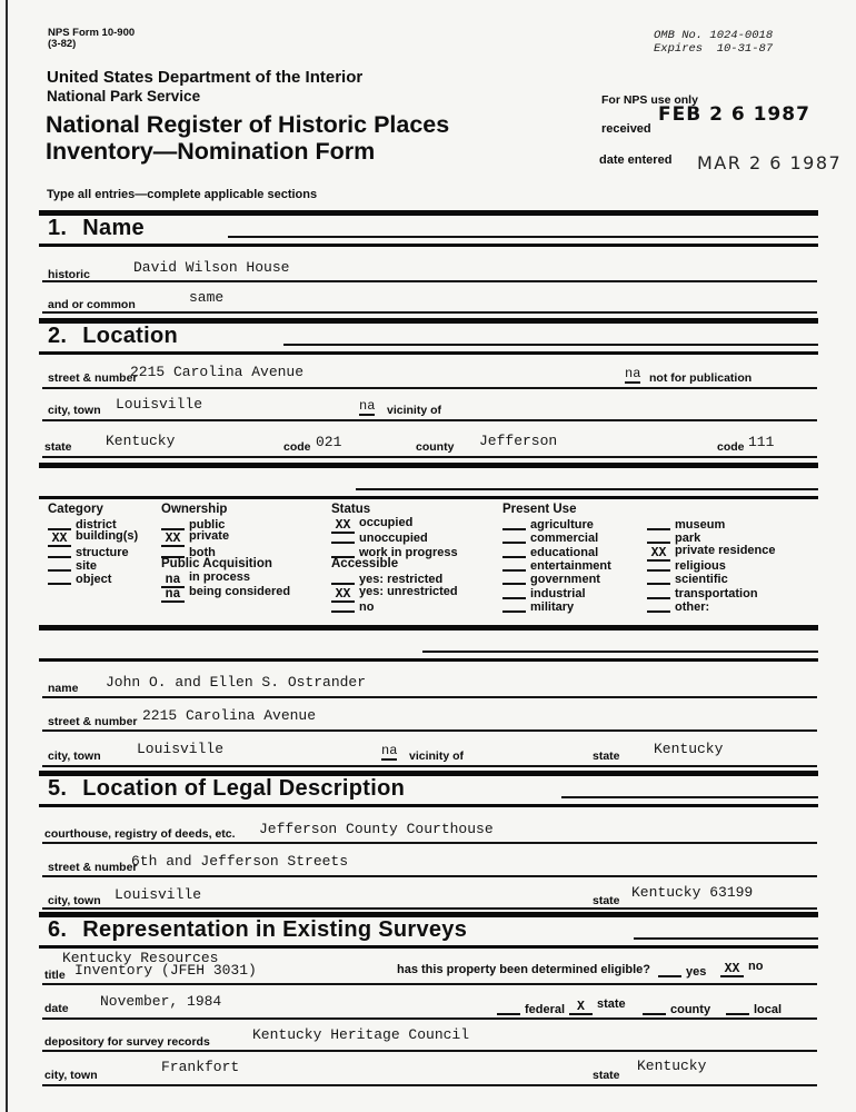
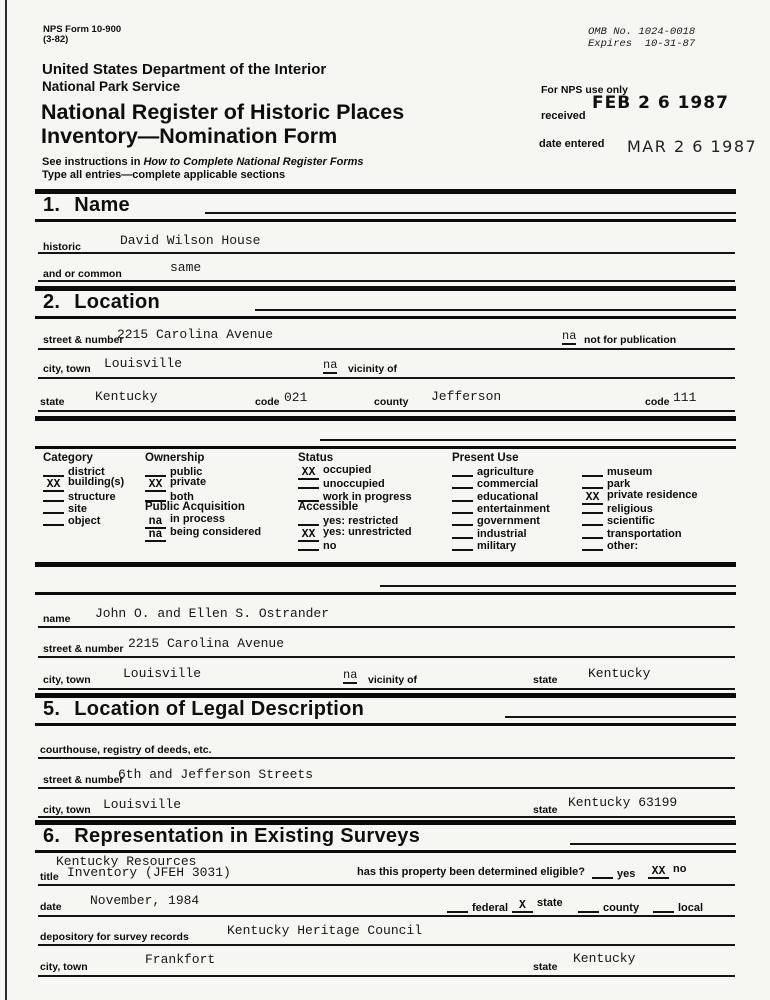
  NPS Form 10-900
  (3-82)
  OMB No. 1024-0018
  Expires 10-31-87
  United States Department of the Interior
  National Park Service
  National Register of Historic Places
  Inventory—Nomination Form
+ See instructions in How to Complete National Register Forms
  Type all entries—complete applicable sections
  For NPS use only
  received
  FEB 2 6 1987
  date entered
  MAR 2 6 1987
  1. Name
  historic
  David Wilson House
  and or common
  same
  2. Location
  street & number
  2215 Carolina Avenue
  na
  not for publication
  city, town
  Louisville
  na
  vicinity of
  state
  Kentucky
  code
  021
  county
  Jefferson
  code
  111
  Category
  district
  XX building(s)
  structure
  site
  object
  Ownership
  public
  XX private
  both
  Public Acquisition
  na in process
  na being considered
  Status
  XX occupied
  unoccupied
  work in progress
  Accessible
  yes: restricted
  XX yes: unrestricted
  no
  Present Use
  agriculture
  commercial
  educational
  entertainment
  government
  industrial
  military
  museum
  park
  XX private residence
  religious
  scientific
  transportation
  other:
  name
  John O. and Ellen S. Ostrander
  street & number
  2215 Carolina Avenue
  city, town
  Louisville
  na
  vicinity of
  state
  Kentucky
  5. Location of Legal Description
  courthouse, registry of deeds, etc.
- Jefferson County Courthouse
  street & number
  6th and Jefferson Streets
  city, town
  Louisville
  state
  Kentucky 63199
  6. Representation in Existing Surveys
  Kentucky Resources
  title
  Inventory (JFEH 3031)
  has this property been determined eligible?
  yes
  XX no
  date
  November, 1984
  federal
  X state
  county
  local
  depository for survey records
  Kentucky Heritage Council
  city, town
  Frankfort
  state
  Kentucky
